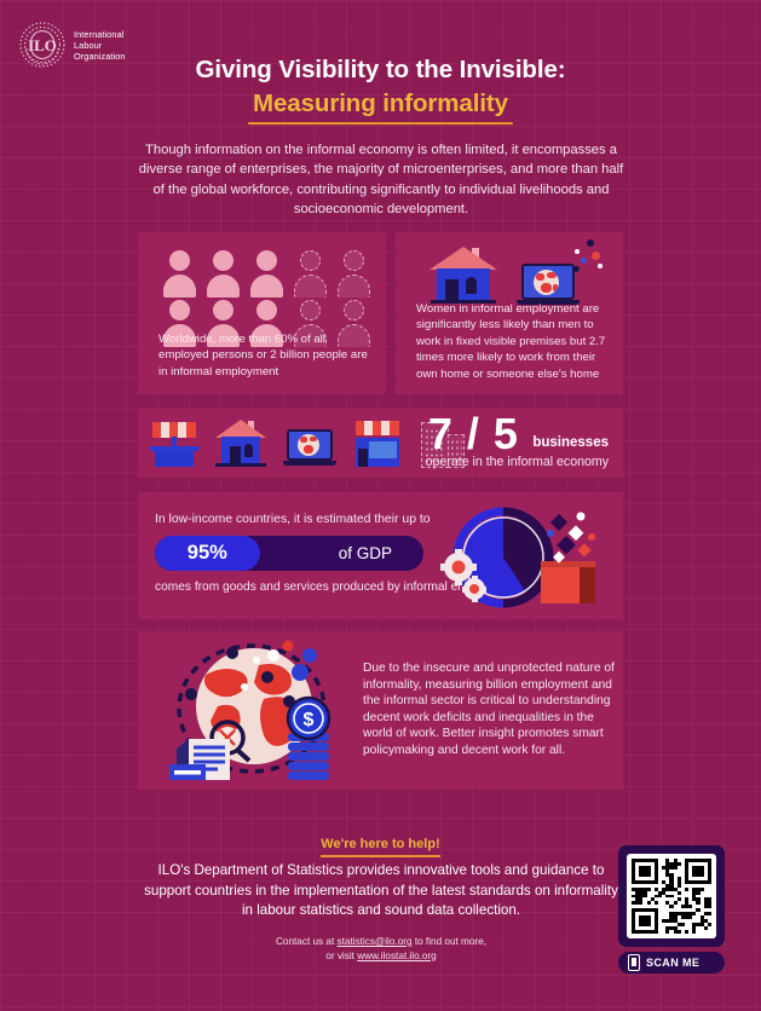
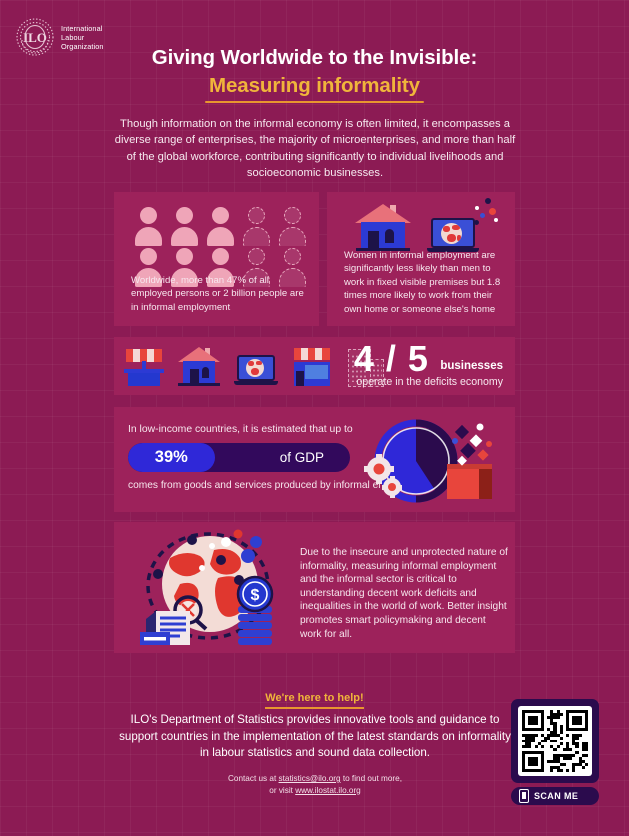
  ILO
  International
  Labour
  Organization
- Giving Visibility to the Invisible:
+ Giving Worldwide to the Invisible:
  Measuring informality
- Though information on the informal economy is often limited, it encompasses a diverse range of enterprises, the majority of microenterprises, and more than half of the global workforce, contributing significantly to individual livelihoods and socioeconomic development.
+ Though information on the informal economy is often limited, it encompasses a diverse range of enterprises, the majority of microenterprises, and more than half of the global workforce, contributing significantly to individual livelihoods and socioeconomic businesses.
- Worldwide, more than 60% of all employed persons or 2 billion people are in informal employment
+ Worldwide, more than 47% of all employed persons or 2 billion people are in informal employment
- Women in informal employment are significantly less likely than men to work in fixed visible premises but 2.7 times more likely to work from their own home or someone else's home
+ Women in informal employment are significantly less likely than men to work in fixed visible premises but 1.8 times more likely to work from their own home or someone else's home
- 7 / 5 businesses
+ 4 / 5 businesses
- operate in the informal economy
+ operate in the deficits economy
- In low-income countries, it is estimated their up to
+ In low-income countries, it is estimated that up to
- 95%
+ 39%
  of GDP
  comes from goods and services produced by informal en
  $
- Due to the insecure and unprotected nature of informality, measuring billion employment and the informal sector is critical to understanding decent work deficits and inequalities in the world of work. Better insight promotes smart policymaking and decent work for all.
+ Due to the insecure and unprotected nature of informality, measuring informal employment and the informal sector is critical to understanding decent work deficits and inequalities in the world of work. Better insight promotes smart policymaking and decent work for all.
  We're here to help!
  ILO's Department of Statistics provides innovative tools and guidance to support countries in the implementation of the latest standards on informality in labour statistics and sound data collection.
  Contact us at statistics@ilo.org to find out more,
  or visit www.ilostat.ilo.org
  SCAN ME
